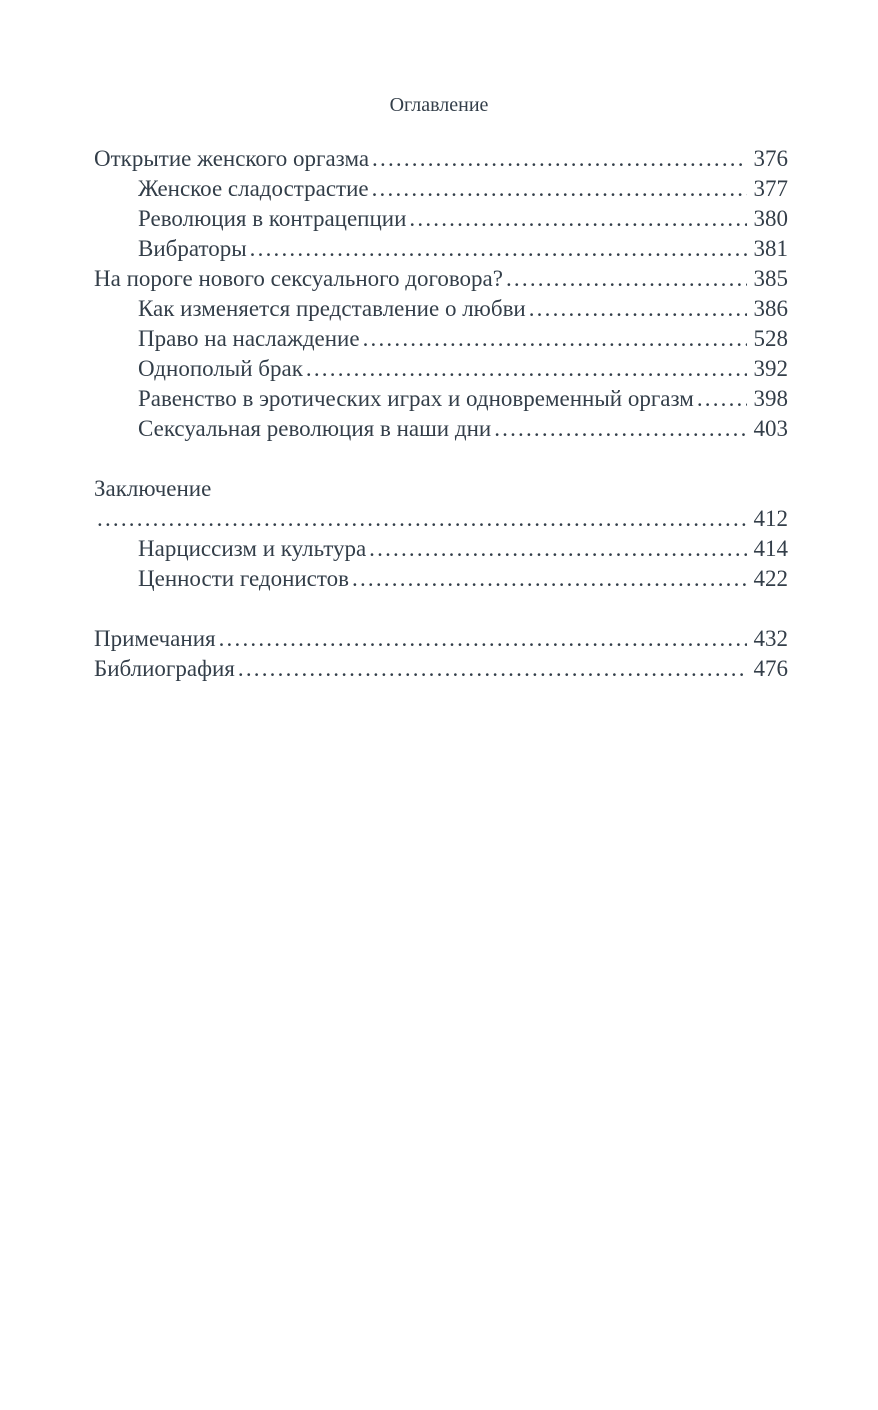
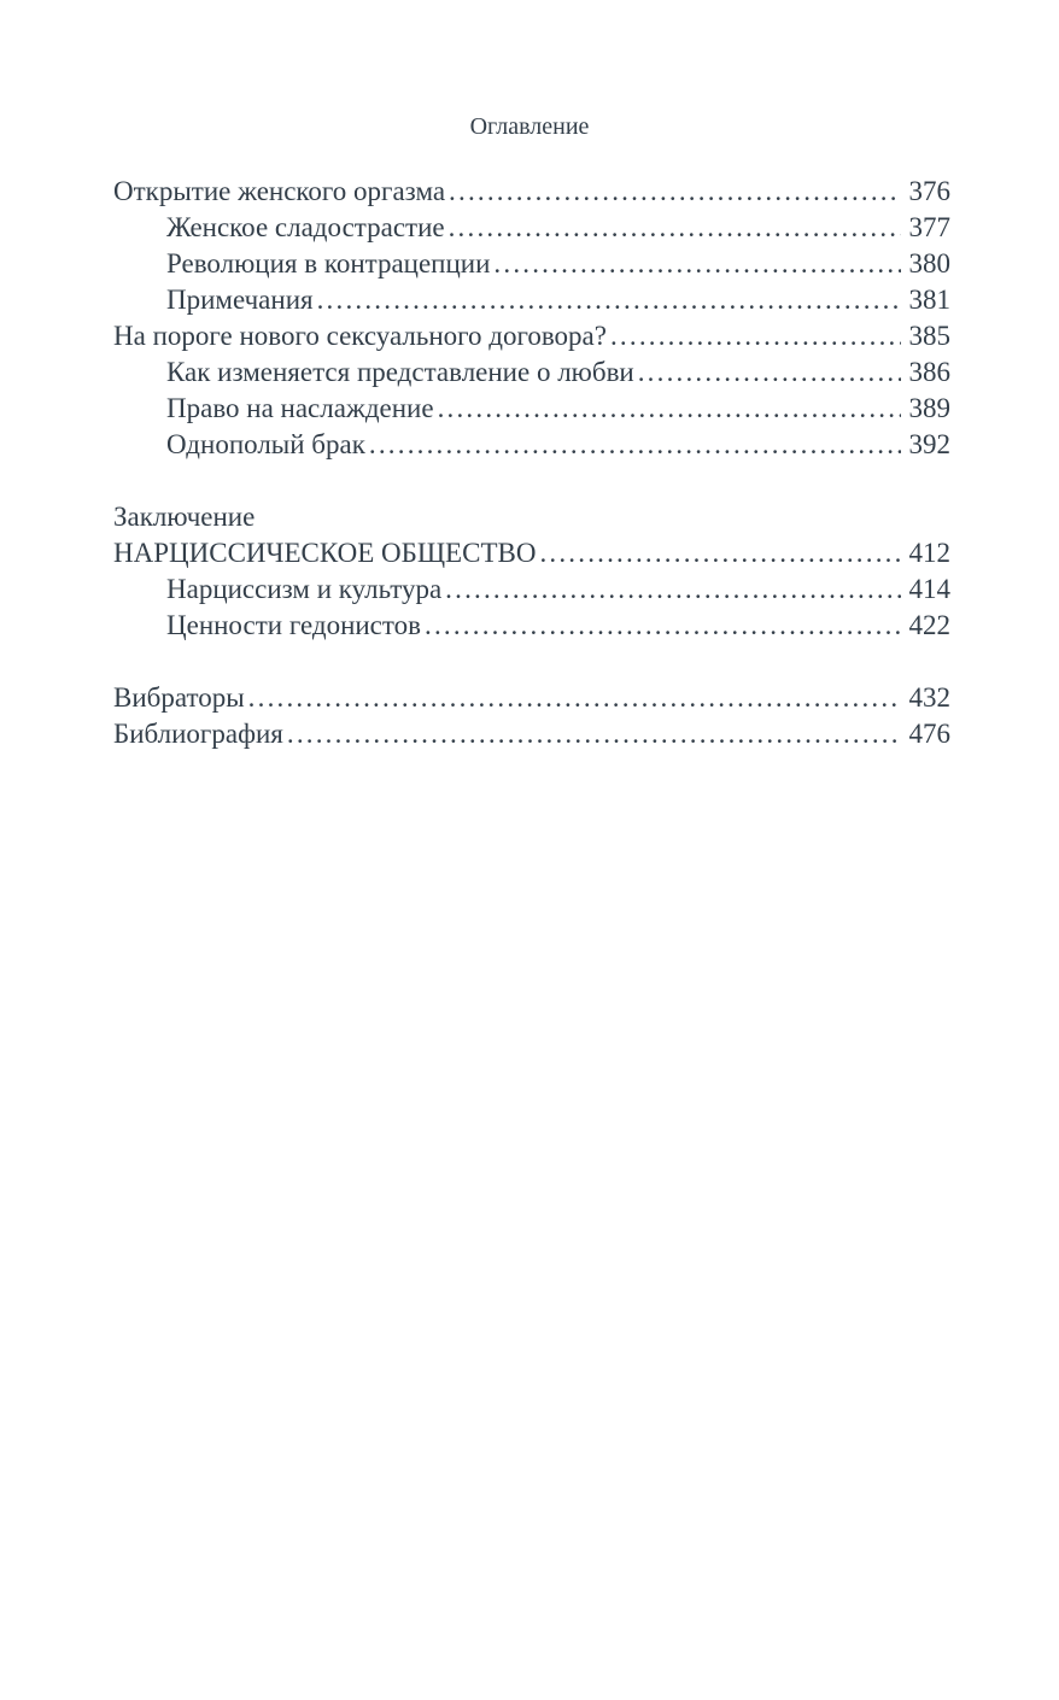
  Оглавление
  Открытие женского оргазма
  376
  Женское сладострастие
  377
  Революция в контрацепции
  380
- Вибраторы
+ Примечания
  381
  На пороге нового сексуального договора?
  385
  Как изменяется представление о любви
  386
  Право на наслаждение
- 528
+ 389
  Однополый брак
  392
- Равенство в эротических играх и одновременный оргазм
- 398
- Сексуальная революция в наши дни
- 403
  Заключение
+ НАРЦИССИЧЕСКОЕ ОБЩЕСТВО
  412
  Нарциссизм и культура
  414
  Ценности гедонистов
  422
- Примечания
+ Вибраторы
  432
  Библиография
  476
